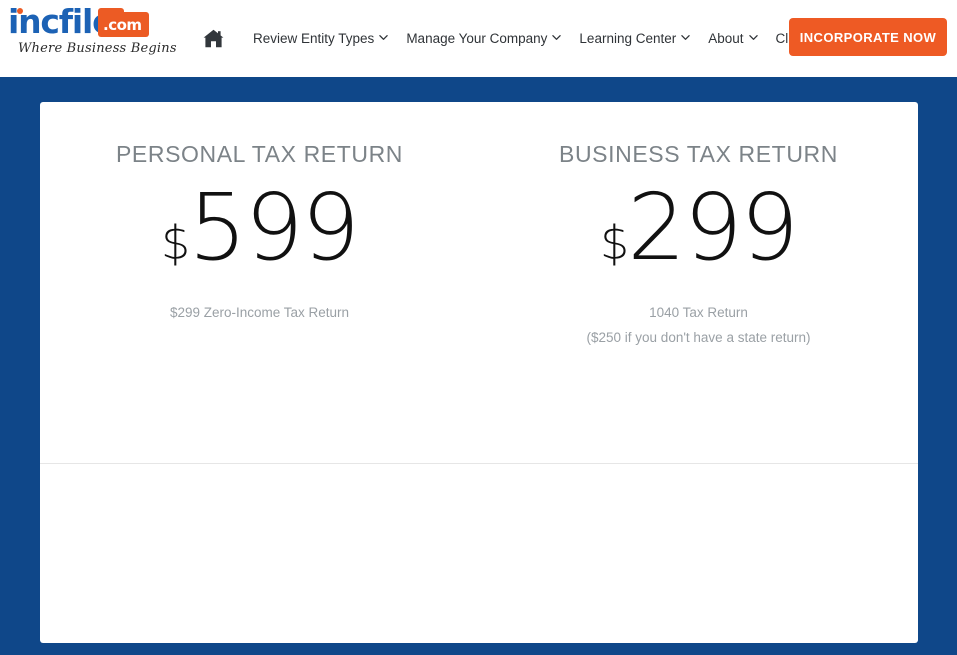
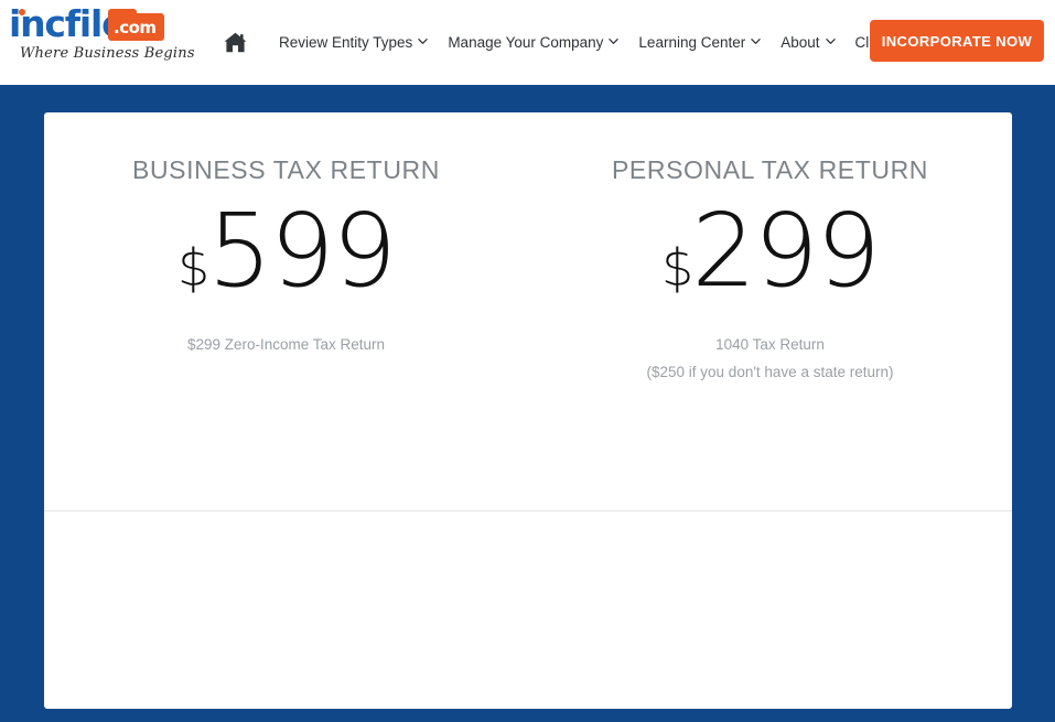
  incfil
  .com
  Where Business Begins
  Review Entity Types
  Manage Your Company
  Learning Center
  About
  INCORPORATE NOW
- PERSONAL TAX RETURN
+ BUSINESS TAX RETURN
  $599
  $299 Zero-Income Tax Return
- BUSINESS TAX RETURN
+ PERSONAL TAX RETURN
  $299
  1040 Tax Return
  ($250 if you don't have a state return)
